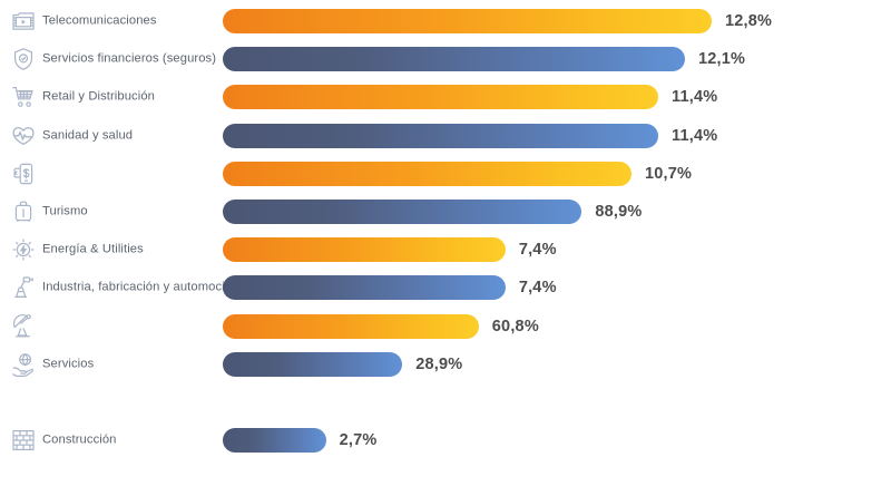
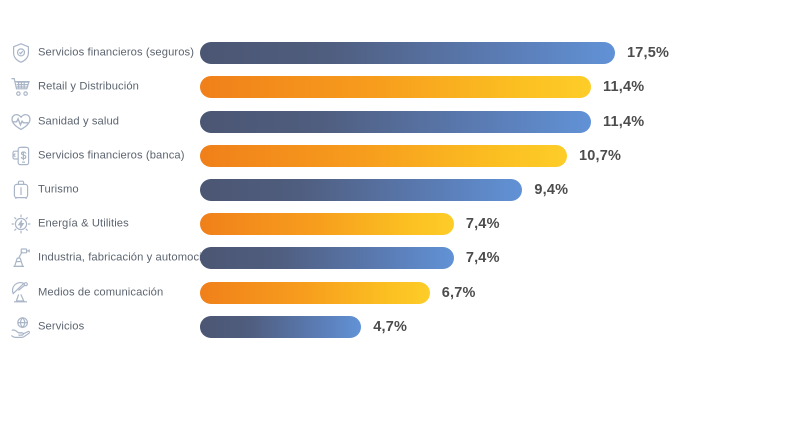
- Telecomunicaciones
- 12,8%
  Servicios financieros (seguros)
- 12,1%
+ 17,5%
  Retail y Distribución
  11,4%
  Sanidad y salud
  11,4%
+ Servicios financieros (banca)
  10,7%
  Turismo
- 88,9%
+ 9,4%
  Energía & Utilities
  7,4%
  Industria, fabricación y automoc
  7,4%
+ Medios de comunicación
- 60,8%
+ 6,7%
  Servicios
- 28,9%
+ 4,7%
- Construcción
- 2,7%
